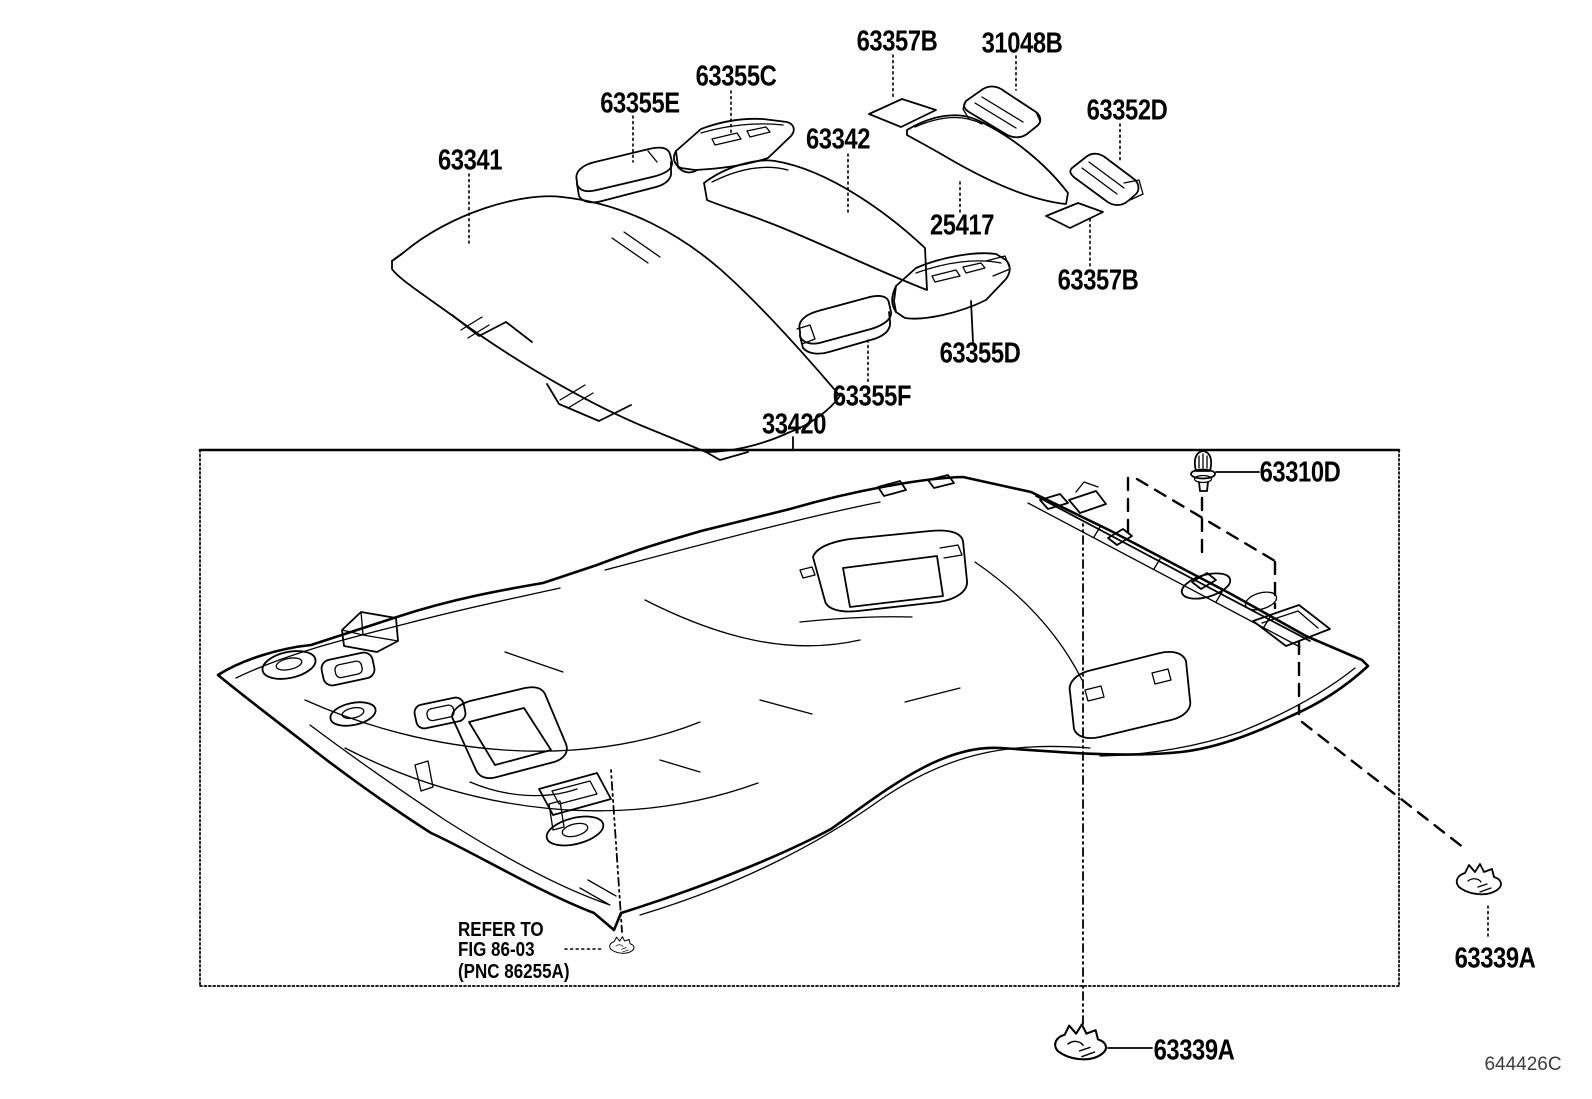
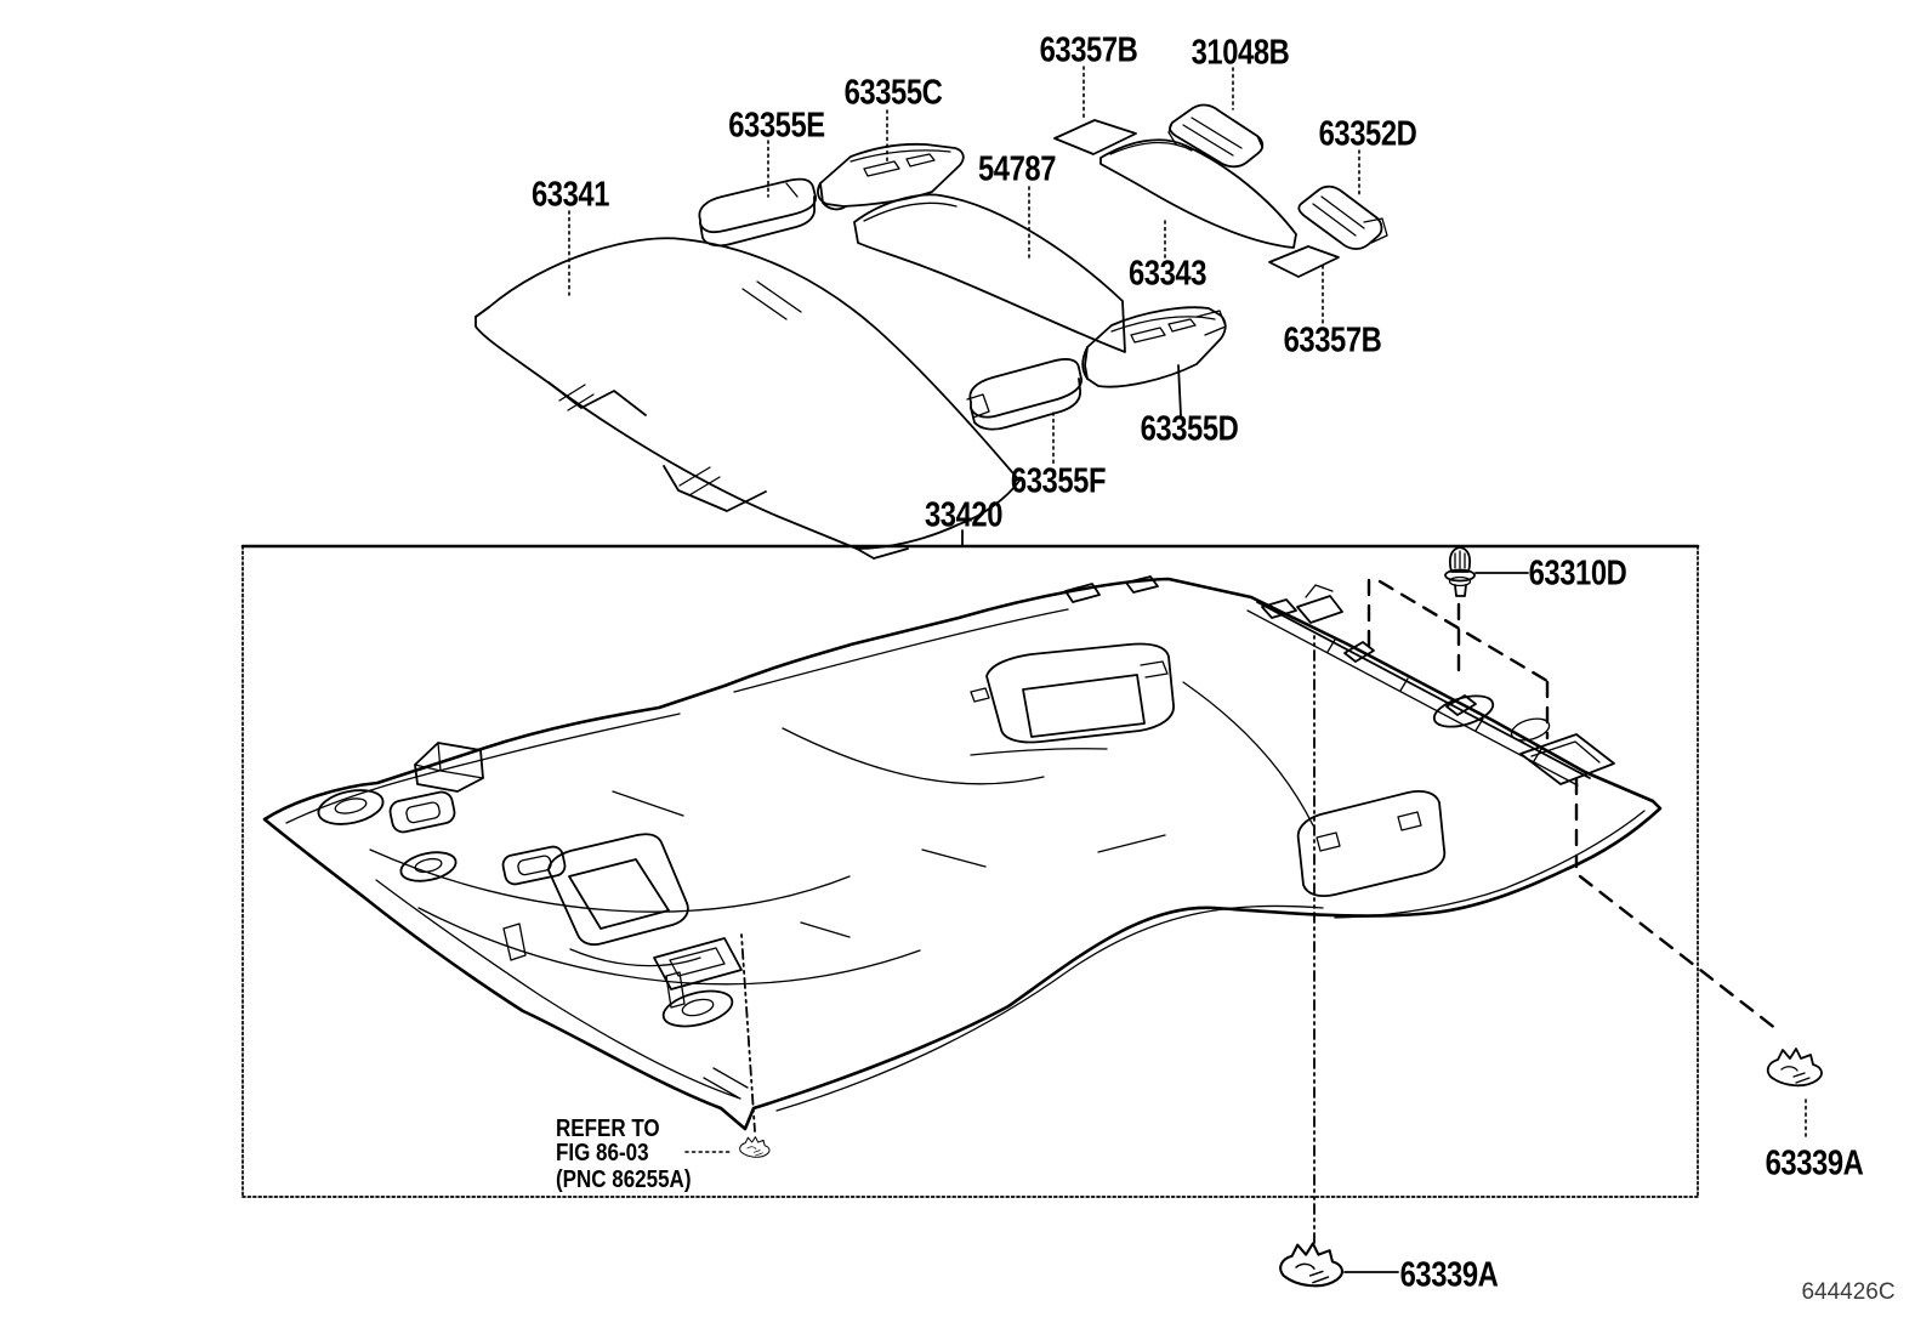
  63357B
  31048B
  63355C
  63355E
  63352D
- 63342
+ 54787
  63341
- 25417
+ 63343
  63357B
  63355D
  63355F
  33420
  63310D
  63339A
  63339A
  REFER TO
  FIG 86-03
  (PNC 86255A)
  644426C
